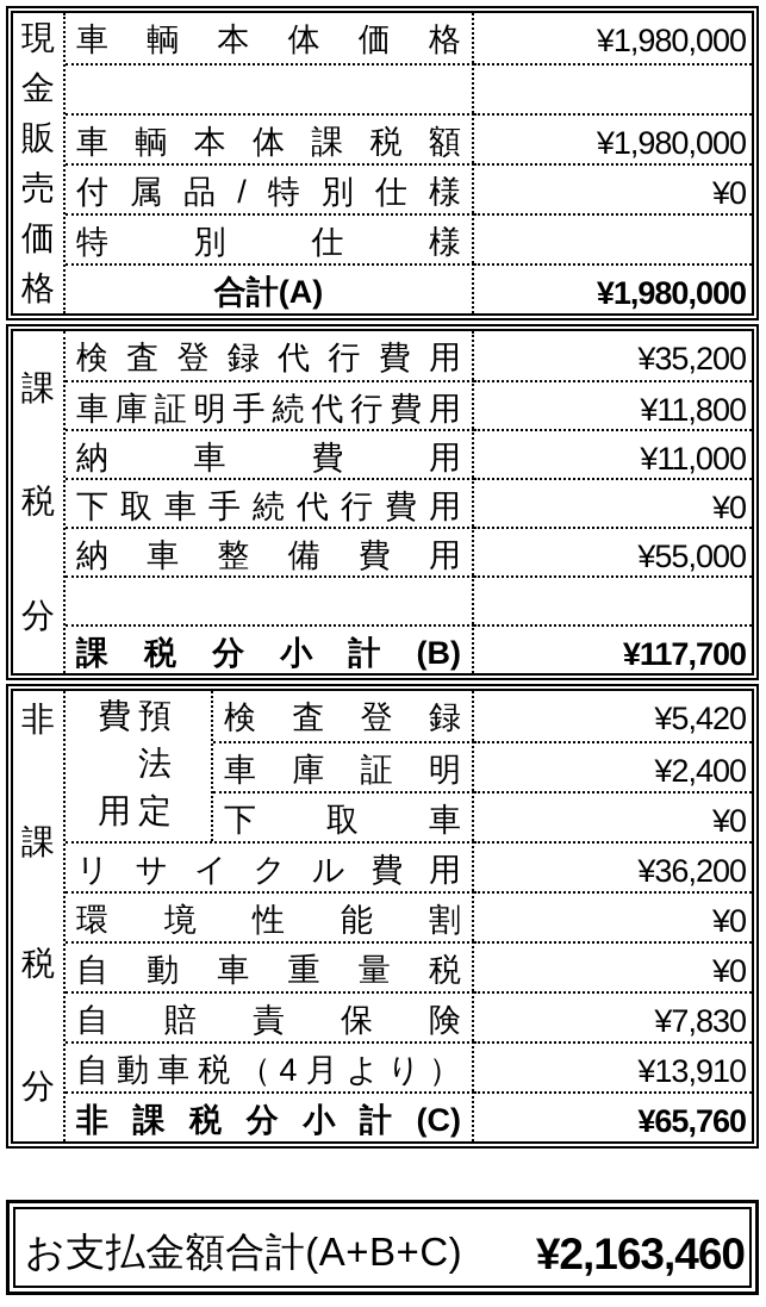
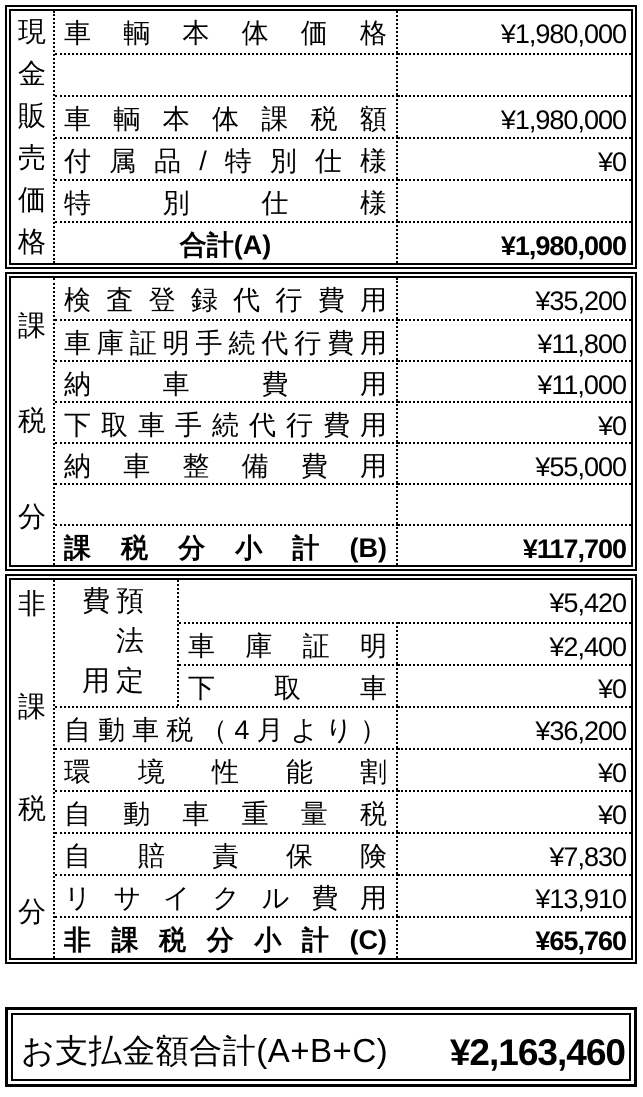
  現
  金
  販
  売
  価
  格
  車輌本体価格
  ¥1,980,000
  車輌本体課税額
  ¥1,980,000
  付属品/特別仕様
  ¥0
  特別仕様
  合計(A)
  ¥1,980,000
  課
  税
  分
  検査登録代行費用
  ¥35,200
  車庫証明手続代行費用
  ¥11,800
  納車費用
  ¥11,000
  下取車手続代行費用
  ¥0
  納車整備費用
  ¥55,000
  課税分小計(B)
  ¥117,700
  非
  課
  税
  分
  費
  用
  預
  法
  定
- 検査登録
  ¥5,420
  車庫証明
  ¥2,400
  下取車
  ¥0
- リサイクル費用
+ 自動車税（4月より）
  ¥36,200
  環境性能割
  ¥0
  自動車重量税
  ¥0
  自賠責保険
  ¥7,830
- 自動車税（4月より）
+ リサイクル費用
  ¥13,910
  非課税分小計(C)
  ¥65,760
  お支払金額合計(A+B+C)
  ¥2,163,460
